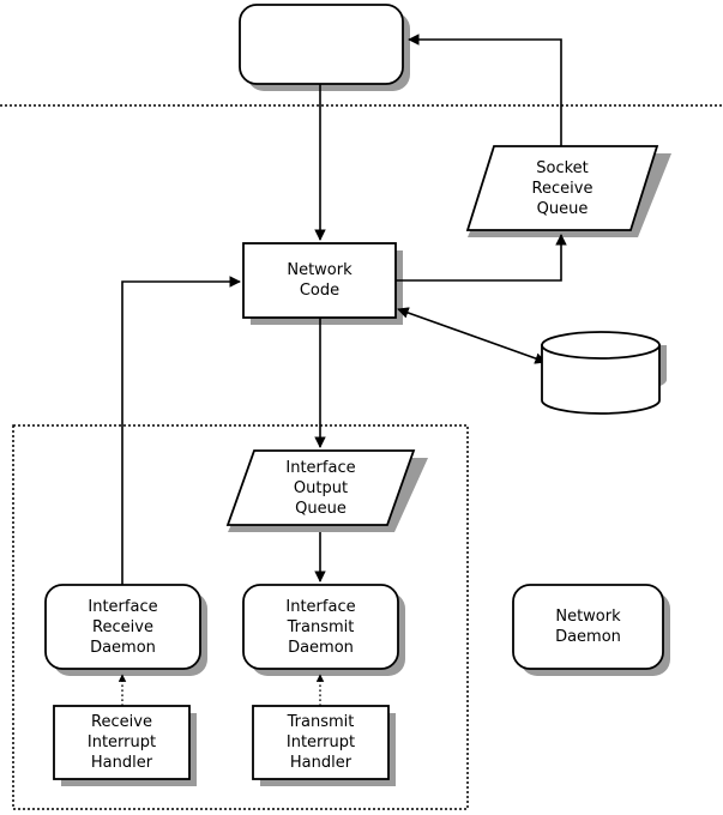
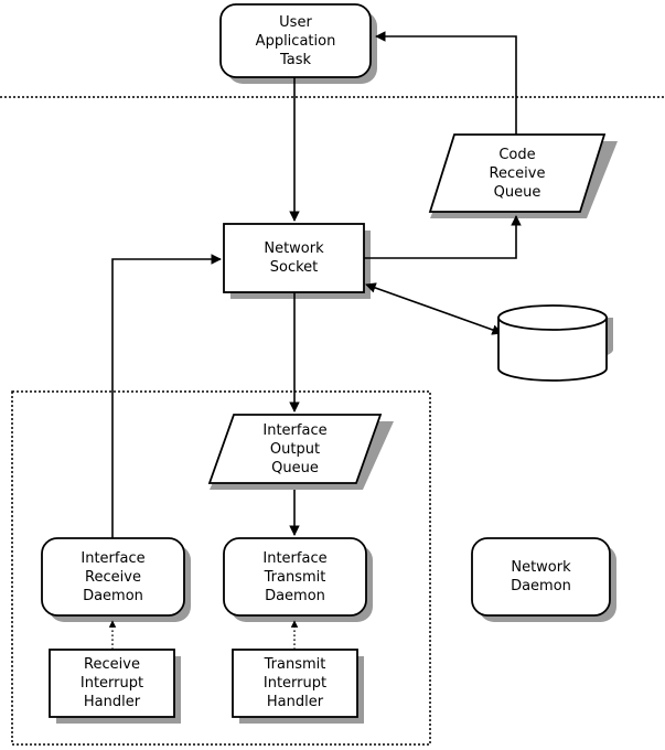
+ User
+ Application
+ Task
- Socket
+ Code
  Receive
  Queue
  Network
- Code
+ Socket
  Interface
  Output
  Queue
  Interface
  Receive
  Daemon
  Interface
  Transmit
  Daemon
  Network
  Daemon
  Receive
  Interrupt
  Handler
  Transmit
  Interrupt
  Handler
